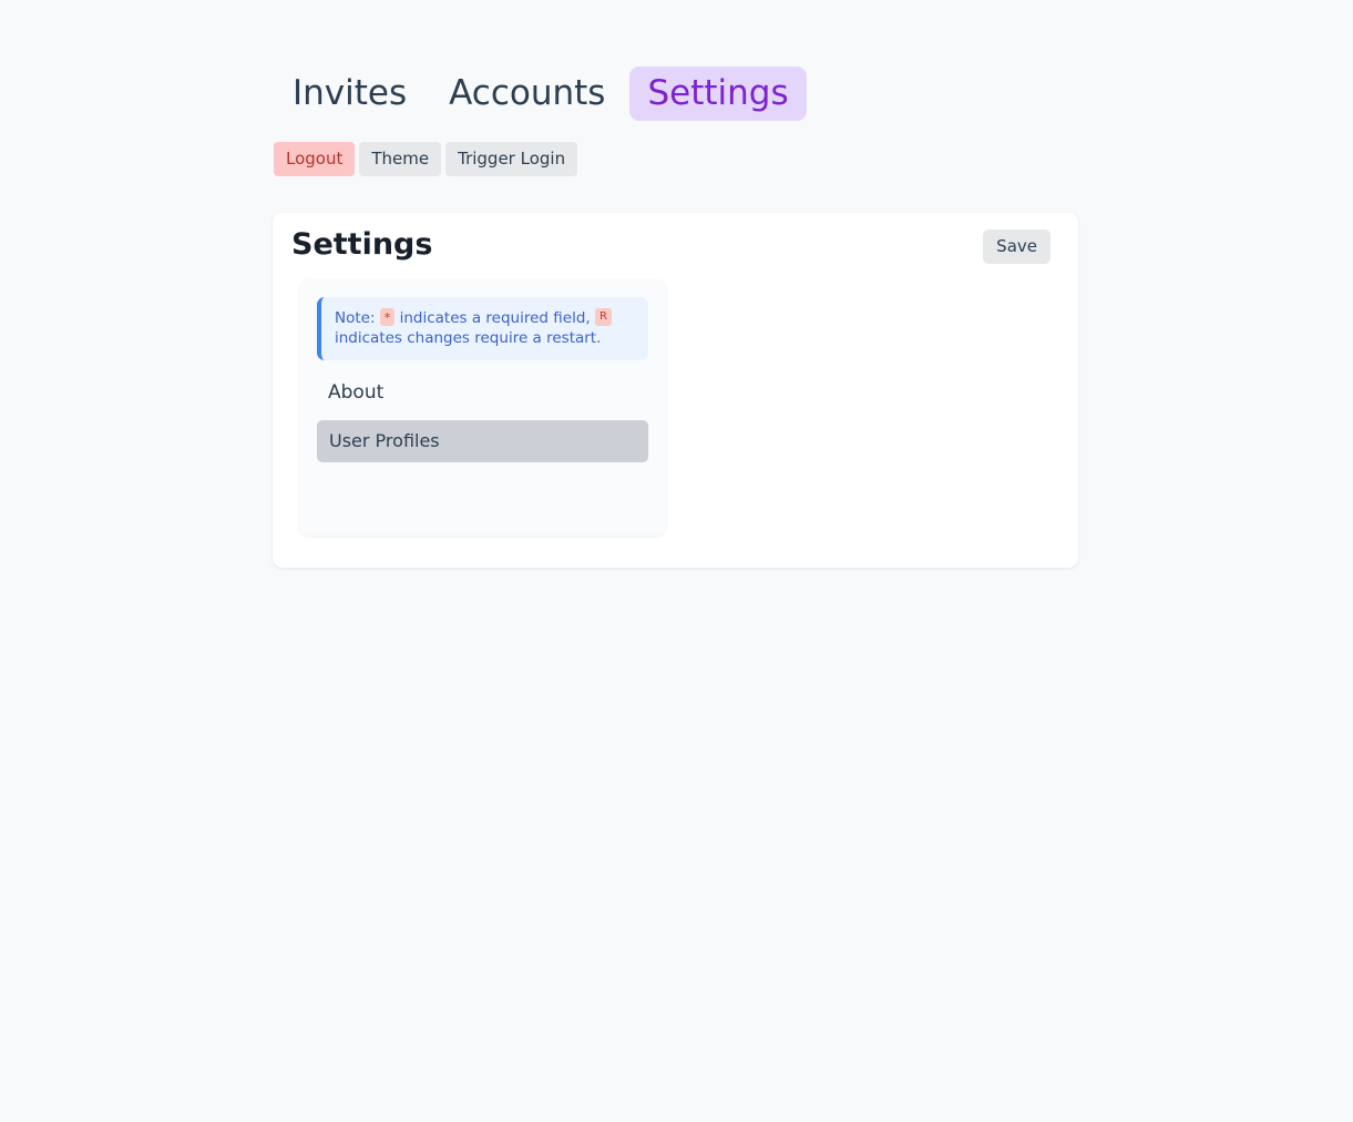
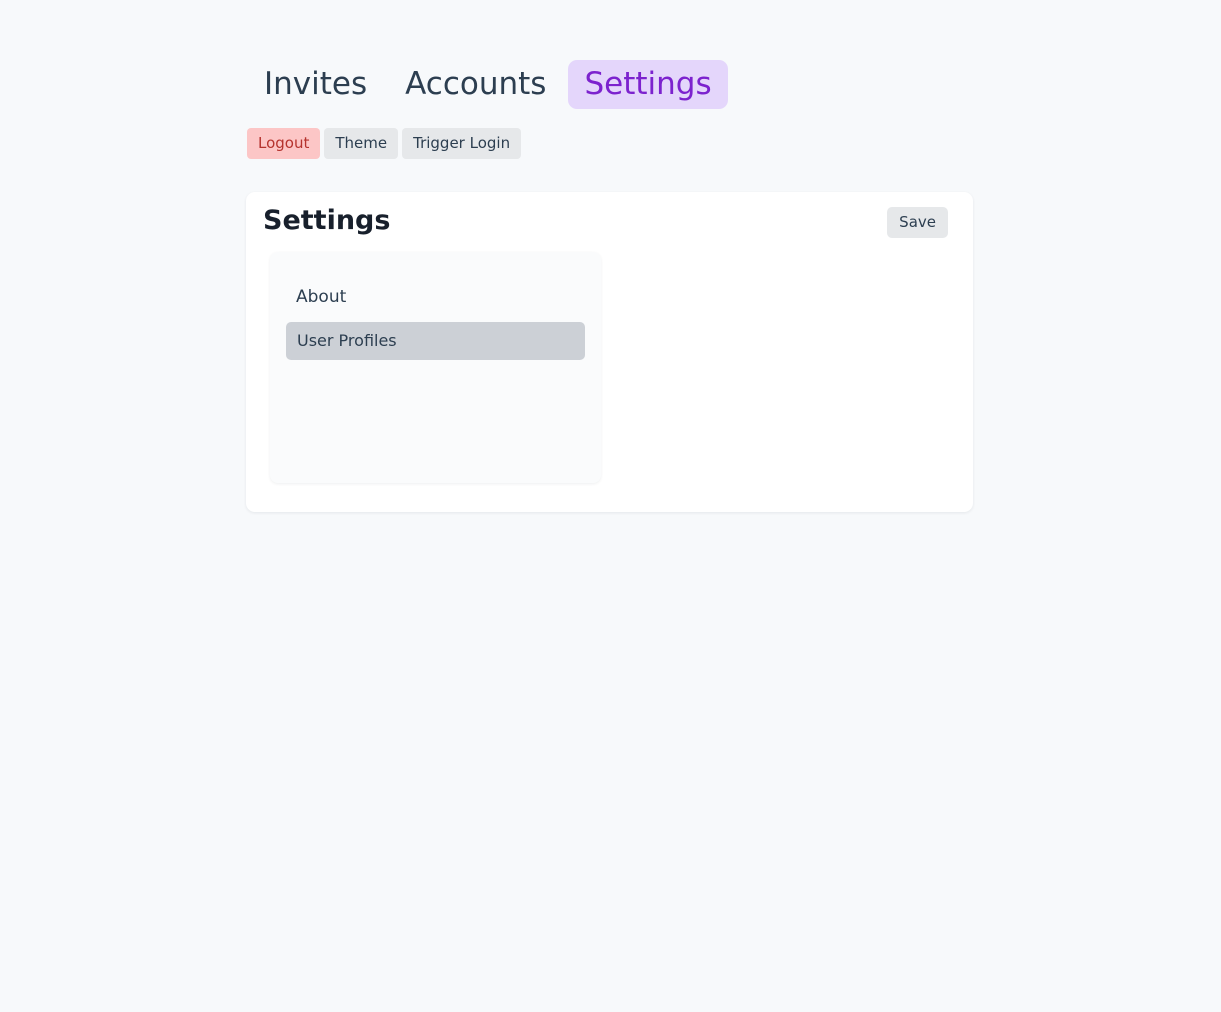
  Invites
  Accounts
  Settings
  Logout
  Theme
  Trigger Login
  Settings
  Save
- Note: * indicates a required field, R indicates changes require a restart.
  About
  User Profiles
